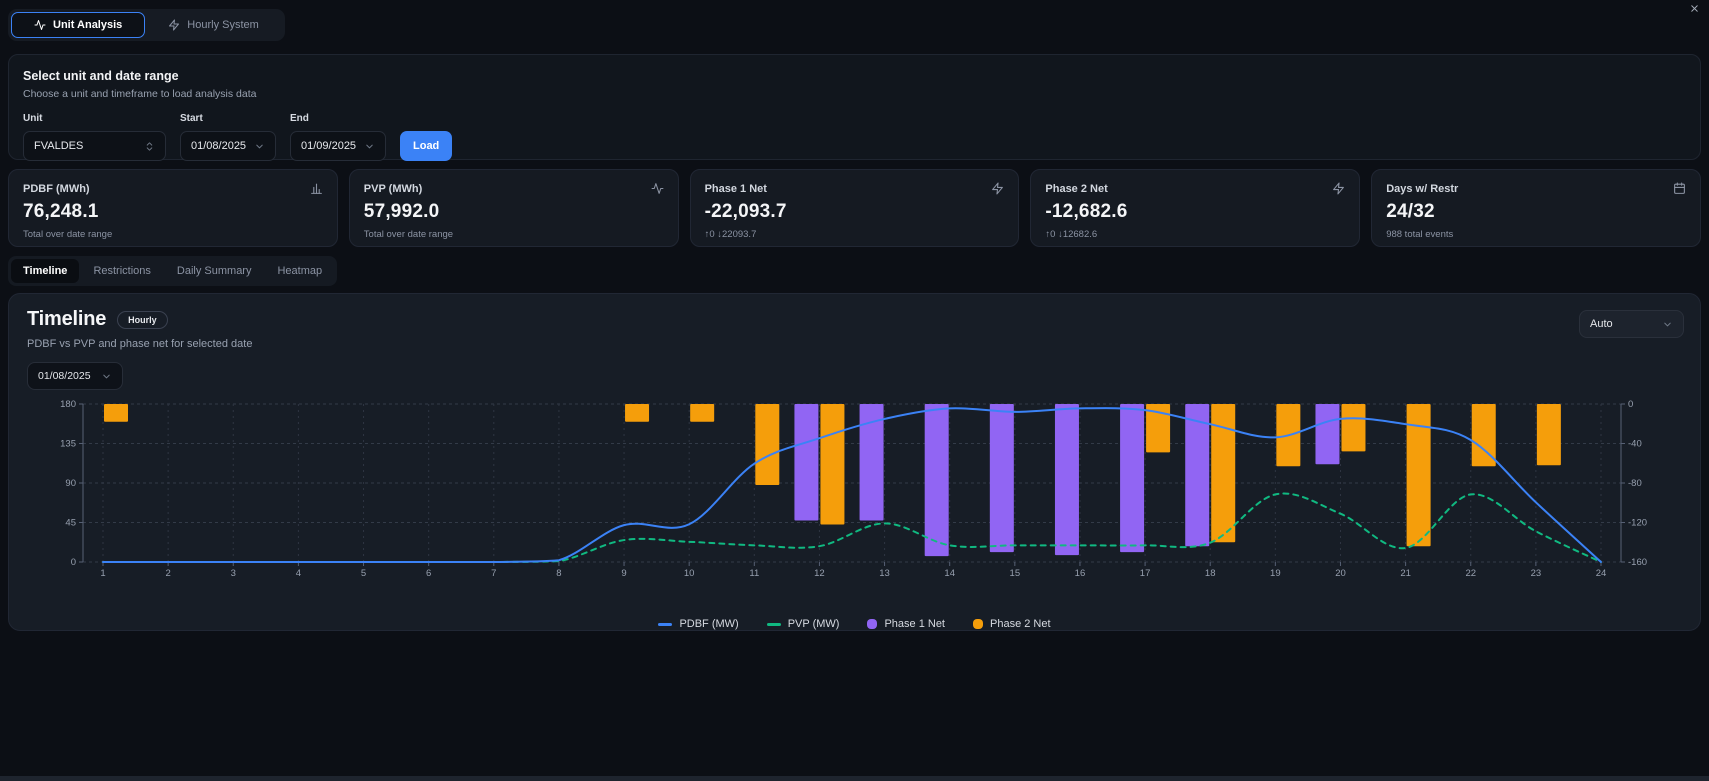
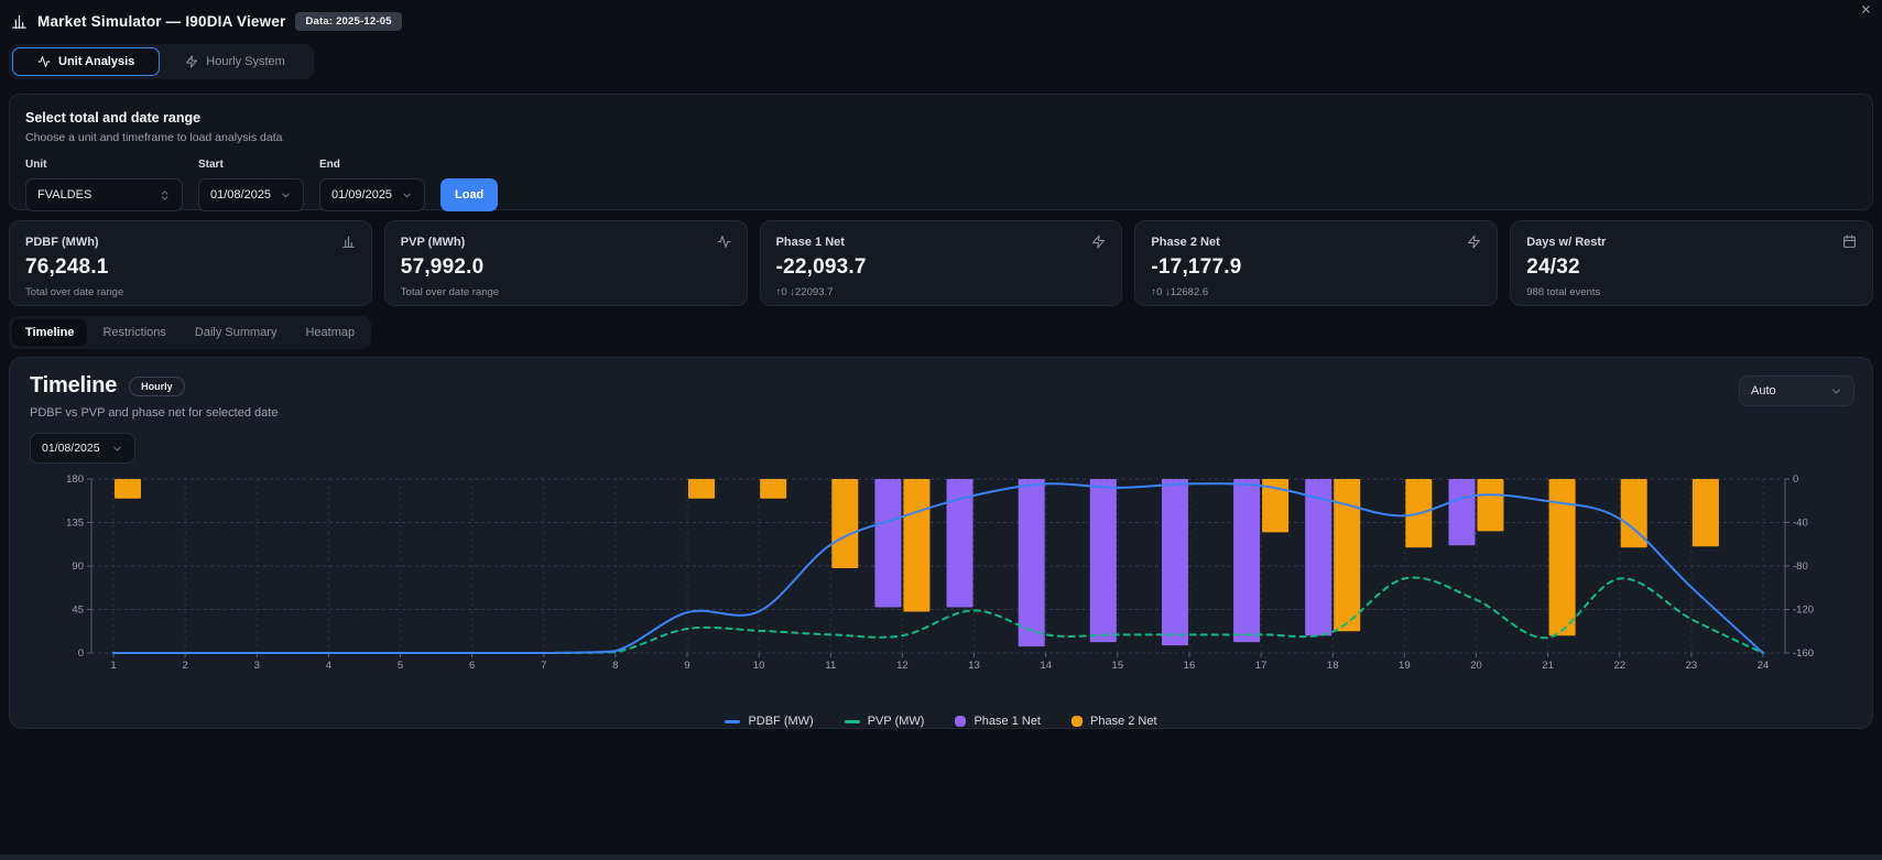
+ Market Simulator — I90DIA Viewer
+ Data: 2025-12-05
  Unit Analysis
  Hourly System
- Select unit and date range
+ Select total and date range
  Choose a unit and timeframe to load analysis data
  Unit
  FVALDES
  Start
  01/08/2025
  End
  01/09/2025
  Load
  PDBF (MWh)
  76,248.1
  Total over date range
  PVP (MWh)
  57,992.0
  Total over date range
  Phase 1 Net
  -22,093.7
  ↑0 ↓22093.7
  Phase 2 Net
- -12,682.6
+ -17,177.9
  ↑0 ↓12682.6
  Days w/ Restr
  24/32
  988 total events
  Timeline
  Restrictions
  Daily Summary
  Heatmap
  Timeline
  Hourly
  Auto
  PDBF vs PVP and phase net for selected date
  01/08/2025
  0
  45
  90
  135
  180
  0
  -40
  -80
  -120
  -160
  1
  2
  3
  4
  5
  6
  7
  8
  9
  10
  11
  12
  13
  14
  15
  16
  17
  18
  19
  20
  21
  22
  23
  24
  PDBF (MW)
  PVP (MW)
  Phase 1 Net
  Phase 2 Net
